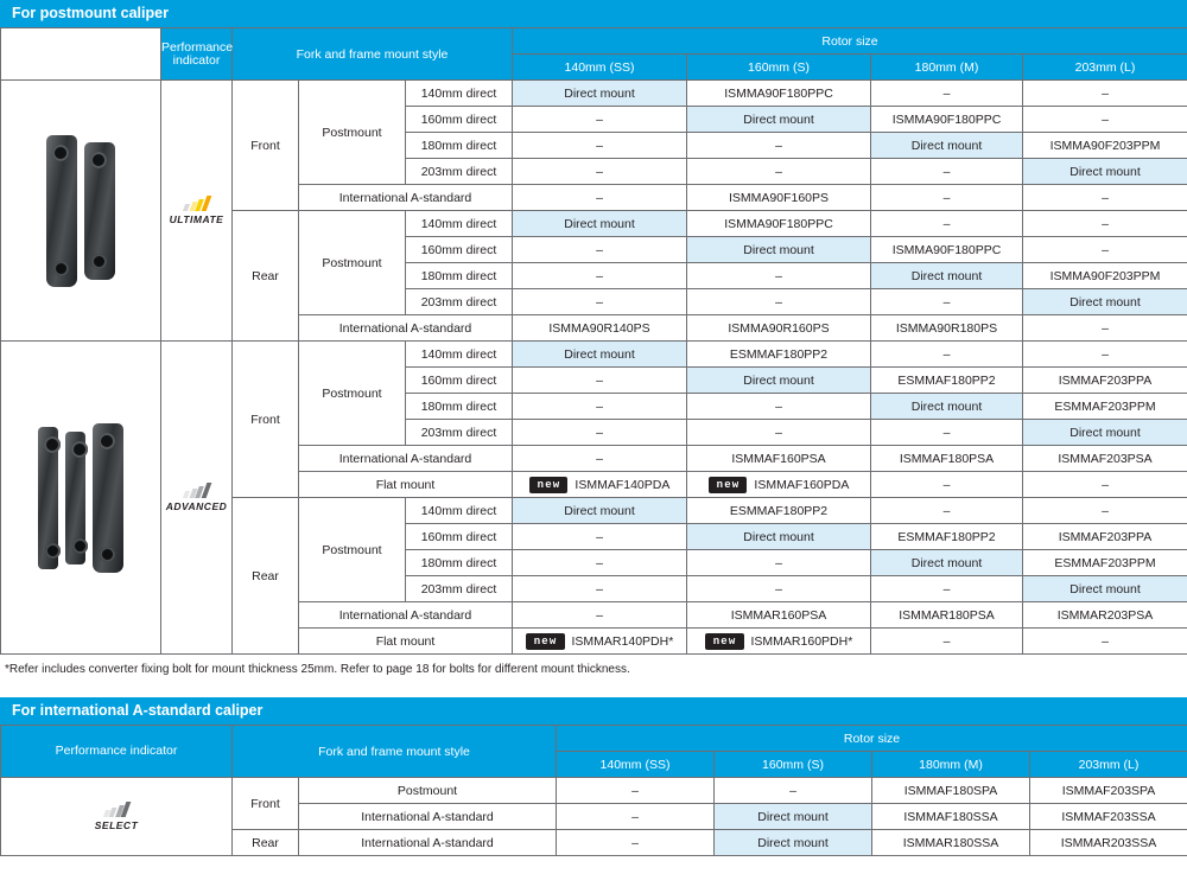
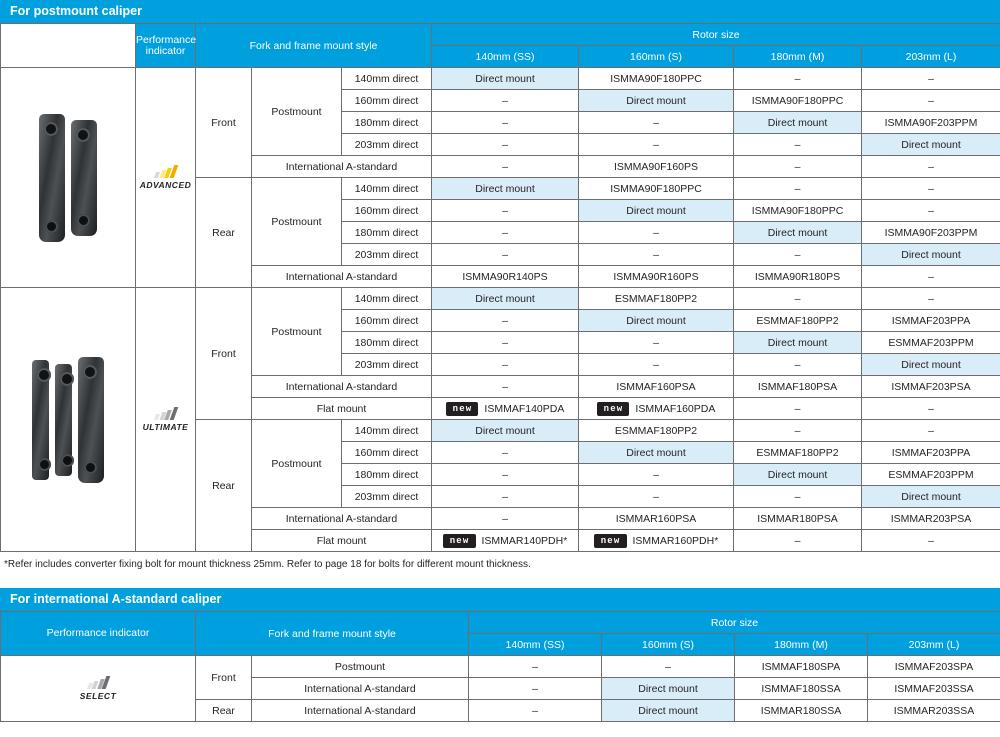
  For postmount caliper
  	Performance indicator	Fork and frame mount style	Rotor size
  140mm (SS)	160mm (S)	180mm (M)	203mm (L)
- 	ULTIMATE	Front	Postmount	140mm direct	Direct mount	ISMMA90F180PPC	–	–
+ 	ADVANCED	Front	Postmount	140mm direct	Direct mount	ISMMA90F180PPC	–	–
  160mm direct	–	Direct mount	ISMMA90F180PPC	–
  180mm direct	–	–	Direct mount	ISMMA90F203PPM
  203mm direct	–	–	–	Direct mount
  International A-standard	–	ISMMA90F160PS	–	–
  Rear	Postmount	140mm direct	Direct mount	ISMMA90F180PPC	–	–
  160mm direct	–	Direct mount	ISMMA90F180PPC	–
  180mm direct	–	–	Direct mount	ISMMA90F203PPM
  203mm direct	–	–	–	Direct mount
  International A-standard	ISMMA90R140PS	ISMMA90R160PS	ISMMA90R180PS	–
- 	ADVANCED	Front	Postmount	140mm direct	Direct mount	ESMMAF180PP2	–	–
+ 	ULTIMATE	Front	Postmount	140mm direct	Direct mount	ESMMAF180PP2	–	–
  160mm direct	–	Direct mount	ESMMAF180PP2	ISMMAF203PPA
  180mm direct	–	–	Direct mount	ESMMAF203PPM
  203mm direct	–	–	–	Direct mount
  International A-standard	–	ISMMAF160PSA	ISMMAF180PSA	ISMMAF203PSA
  Flat mount	new ISMMAF140PDA	new ISMMAF160PDA	–	–
  Rear	Postmount	140mm direct	Direct mount	ESMMAF180PP2	–	–
  160mm direct	–	Direct mount	ESMMAF180PP2	ISMMAF203PPA
  180mm direct	–	–	Direct mount	ESMMAF203PPM
  203mm direct	–	–	–	Direct mount
  International A-standard	–	ISMMAR160PSA	ISMMAR180PSA	ISMMAR203PSA
  Flat mount	new ISMMAR140PDH*	new ISMMAR160PDH*	–	–
  *Refer includes converter fixing bolt for mount thickness 25mm. Refer to page 18 for bolts for different mount thickness.
  For international A-standard caliper
  Performance indicator	Fork and frame mount style	Rotor size
  140mm (SS)	160mm (S)	180mm (M)	203mm (L)
  SELECT	Front	Postmount	–	–	ISMMAF180SPA	ISMMAF203SPA
  International A-standard	–	Direct mount	ISMMAF180SSA	ISMMAF203SSA
  Rear	International A-standard	–	Direct mount	ISMMAR180SSA	ISMMAR203SSA
